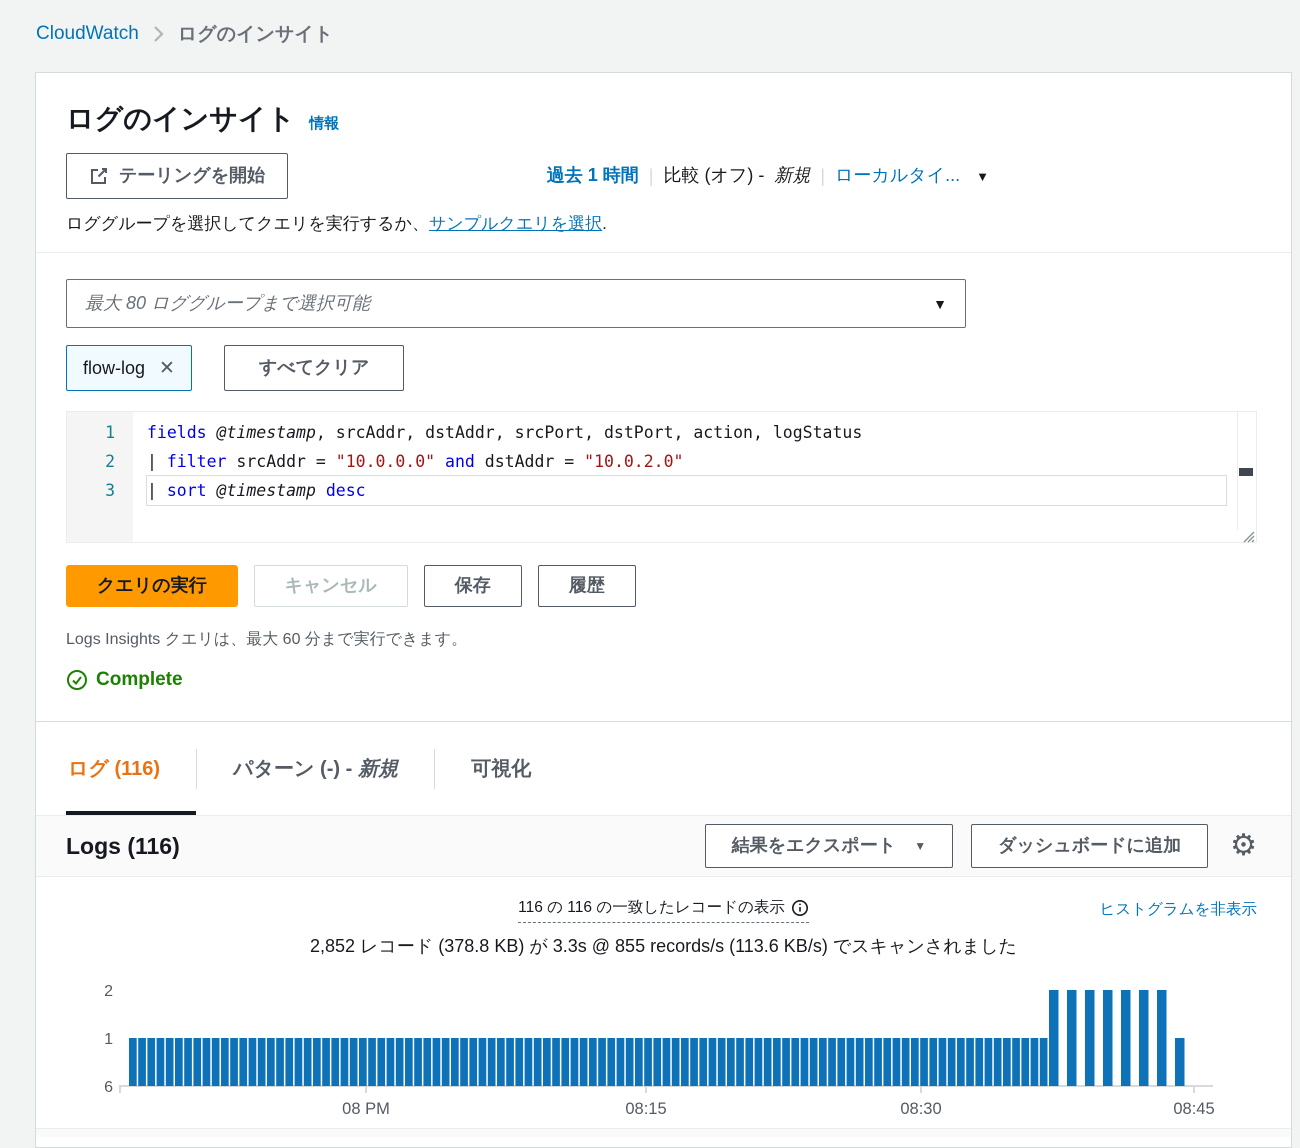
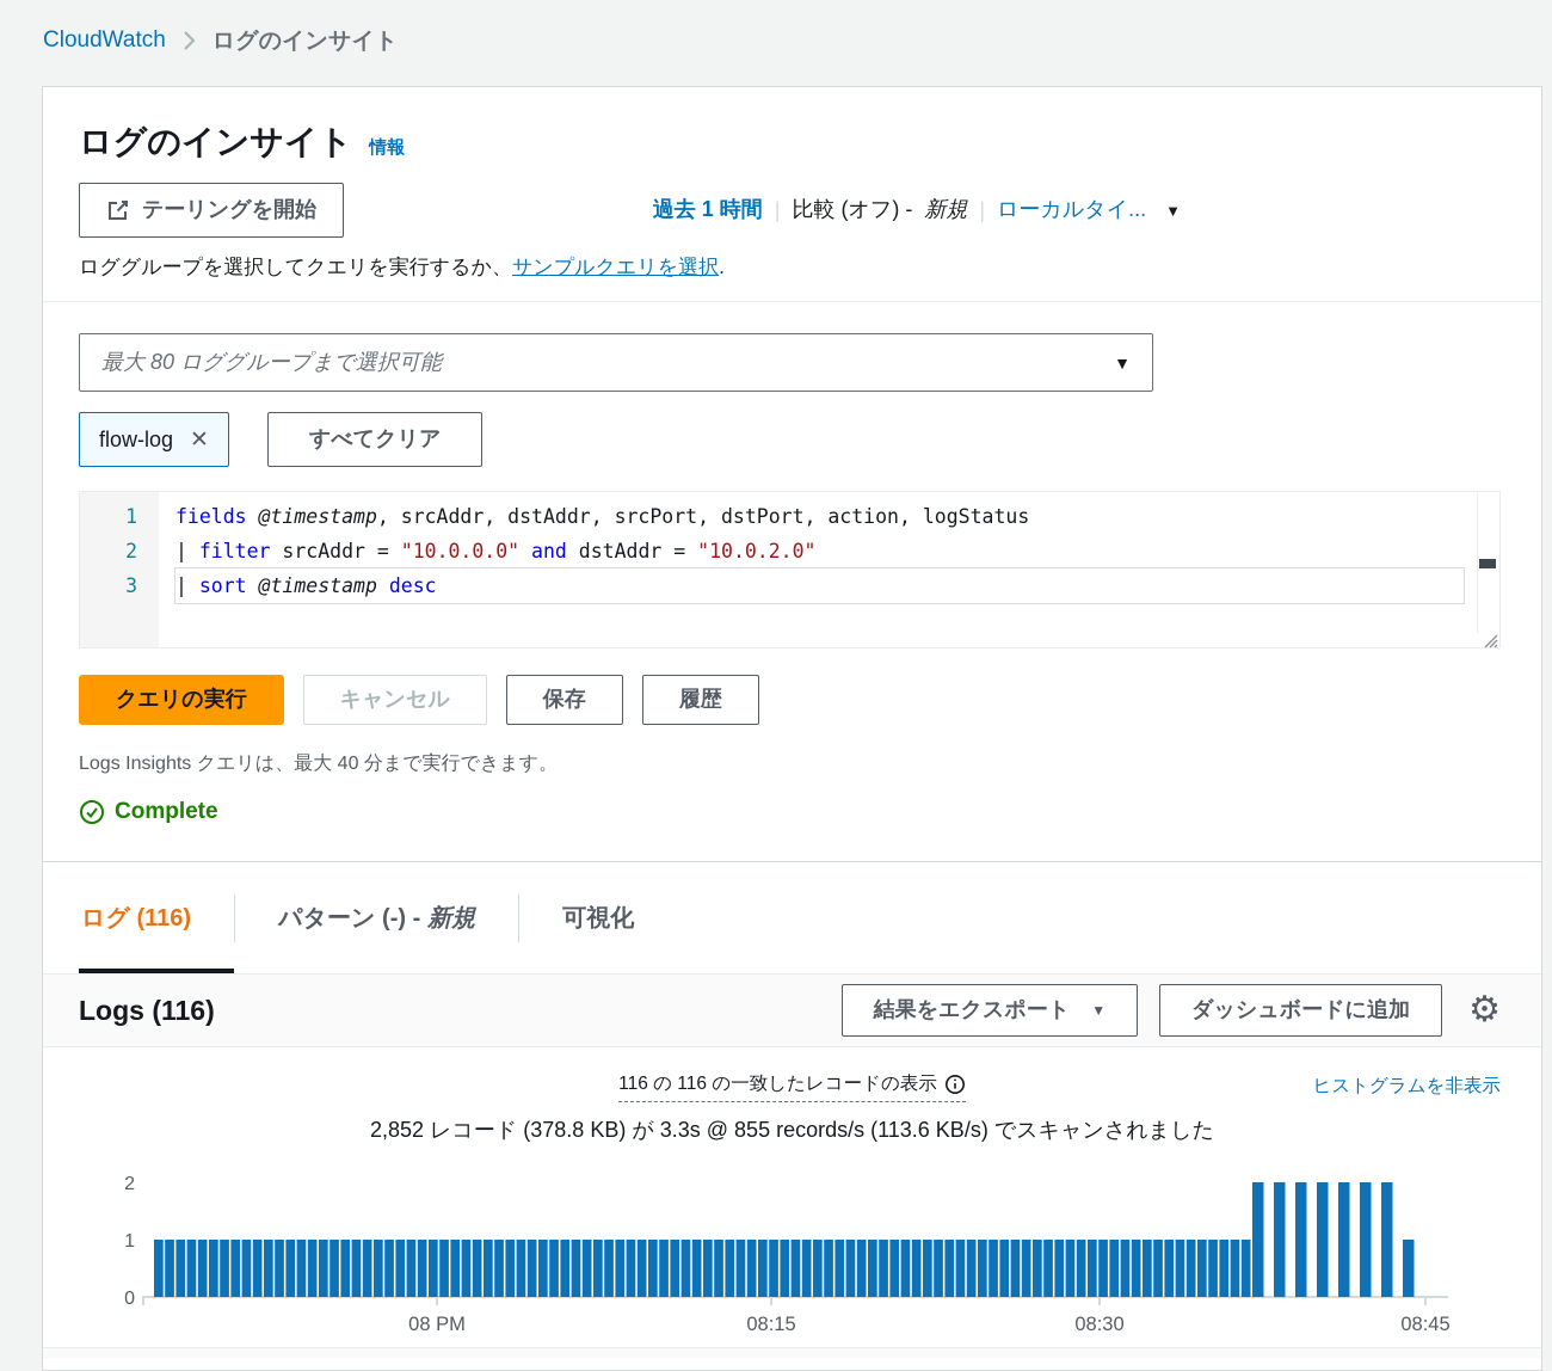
  CloudWatch
  ログのインサイト
  ログのインサイト
  情報
  テーリングを開始
  過去 1 時間
  |
  比較 (オフ) -
  新規
  |
  ローカルタイ...
  ▼
  ロググループを選択してクエリを実行するか、サンプルクエリを選択.
  最大 80 ロググループまで選択可能
  ▼
  flow-log
  ✕
  すべてクリア
  1
  2
  3
  fields @timestamp, srcAddr, dstAddr, srcPort, dstPort, action, logStatus
  | filter srcAddr = "10.0.0.0" and dstAddr = "10.0.2.0"
  | sort @timestamp desc
  クエリの実行
  キャンセル
  保存
  履歴
- Logs Insights クエリは、最大 60 分まで実行できます。
+ Logs Insights クエリは、最大 40 分まで実行できます。
  Complete
  ログ (116)
  パターン (-) -
  新規
  可視化
  Logs (116)
  結果をエクスポート
  ▼
  ダッシュボードに追加
  ⚙
  ヒストグラムを非表示
  116 の 116 の一致したレコードの表示
  2,852 レコード (378.8 KB) が 3.3s @ 855 records/s (113.6 KB/s) でスキャンされました
- 6
+ 0
  1
  2
  08 PM
  08:15
  08:30
  08:45
